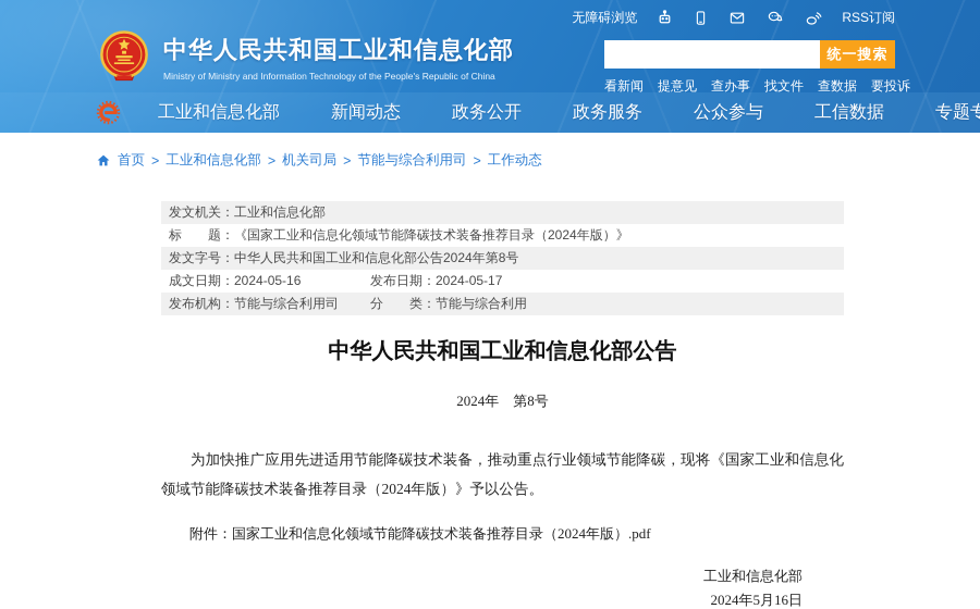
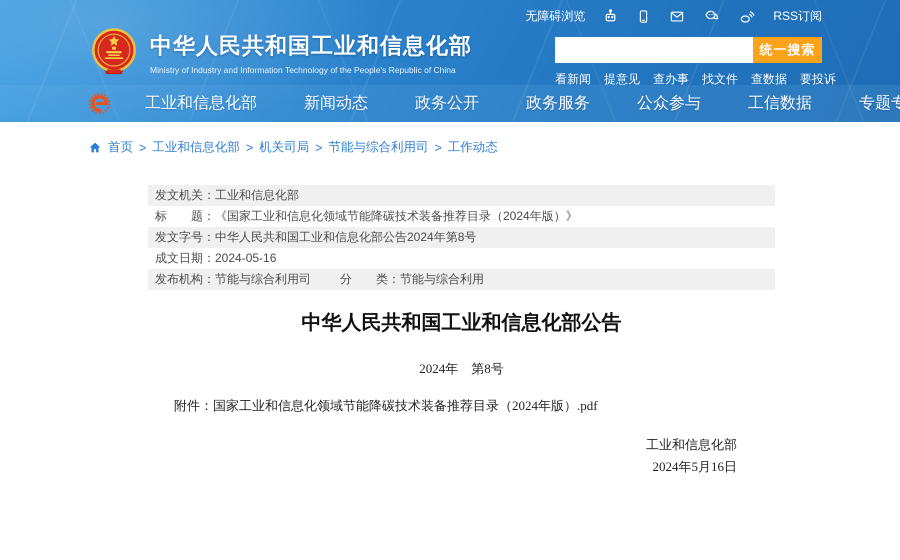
  无障碍浏览
  RSS订阅
  中华人民共和国工业和信息化部
- Ministry of Ministry and Information Technology of the People's Republic of China
+ Ministry of Industry and Information Technology of the People's Republic of China
  统一搜索
  看新闻
  提意见
  查办事
  找文件
  查数据
  要投诉
  工业和信息化部
  新闻动态
  政务公开
  政务服务
  公众参与
  工信数据
  专题专
  首页
  >
  工业和信息化部
  >
  机关司局
  >
  节能与综合利用司
  >
  工作动态
  发文机关：工业和信息化部
  标 题：《国家工业和信息化领域节能降碳技术装备推荐目录（2024年版）》
  发文字号：中华人民共和国工业和信息化部公告2024年第8号
  成文日期：2024-05-16
- 发布日期：2024-05-17
  发布机构：节能与综合利用司
  分 类：节能与综合利用
  中华人民共和国工业和信息化部公告
  2024年 第8号
- 为加快推广应用先进适用节能降碳技术装备，推动重点行业领域节能降碳，现将《国家工业和信息化领域节能降碳技术装备推荐目录（2024年版）》予以公告。
  附件：国家工业和信息化领域节能降碳技术装备推荐目录（2024年版）.pdf
  工业和信息化部
  2024年5月16日
